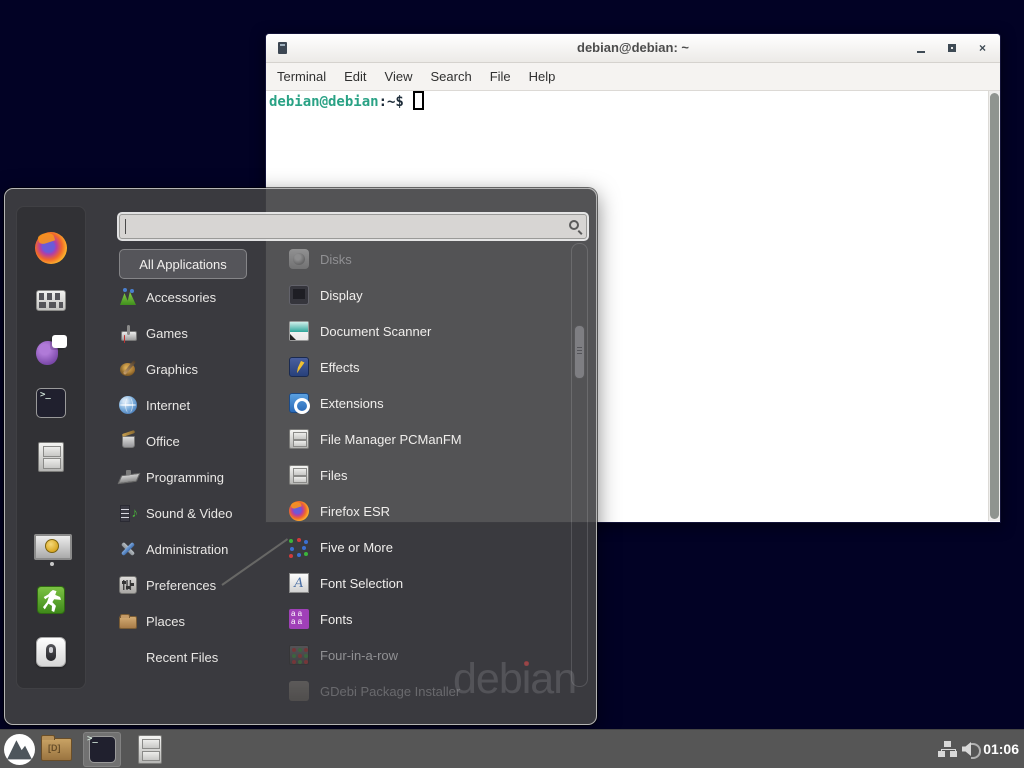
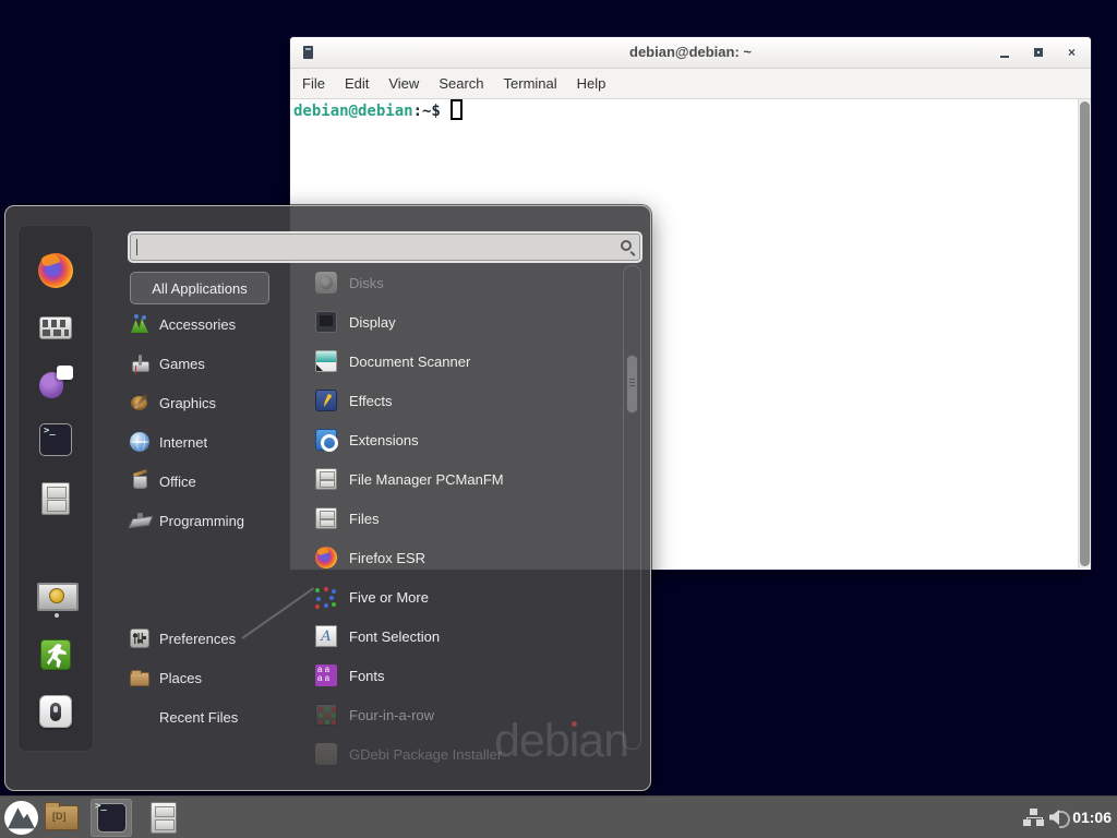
  debian@debian: ~
  ×
- Terminal
+ File
  Edit
  View
  Search
- File
+ Terminal
  Help
  debian@debian:~$
  All Applications
  Accessories
  Games
  Graphics
  Internet
  Office
  Programming
- Sound & Video
- Administration
  Preferences
  Places
  Recent Files
  Disks
  Display
  Document Scanner
  Effects
  Extensions
  File Manager PCManFM
  Files
  Firefox ESR
  Five or More
  Font Selection
  Fonts
  Four-in-a-row
  GDebi Package Installer
  debian
  01:06
